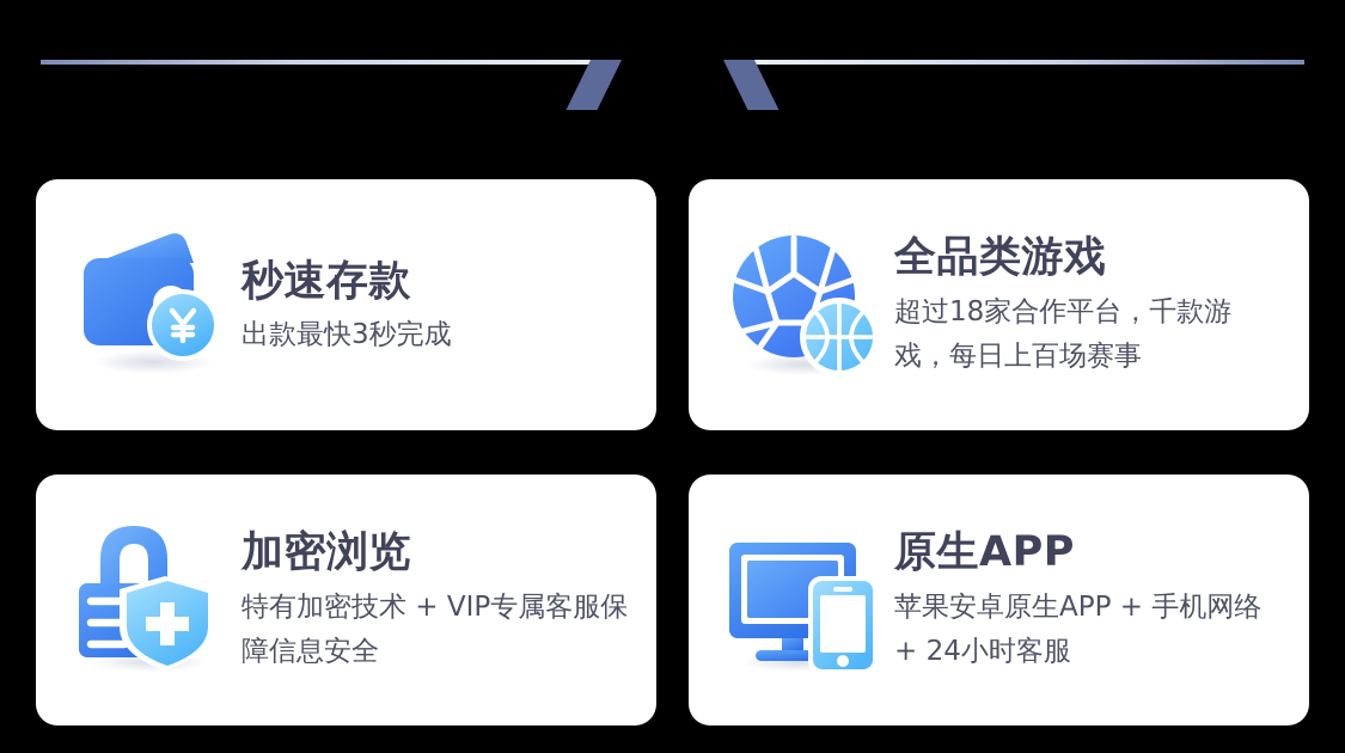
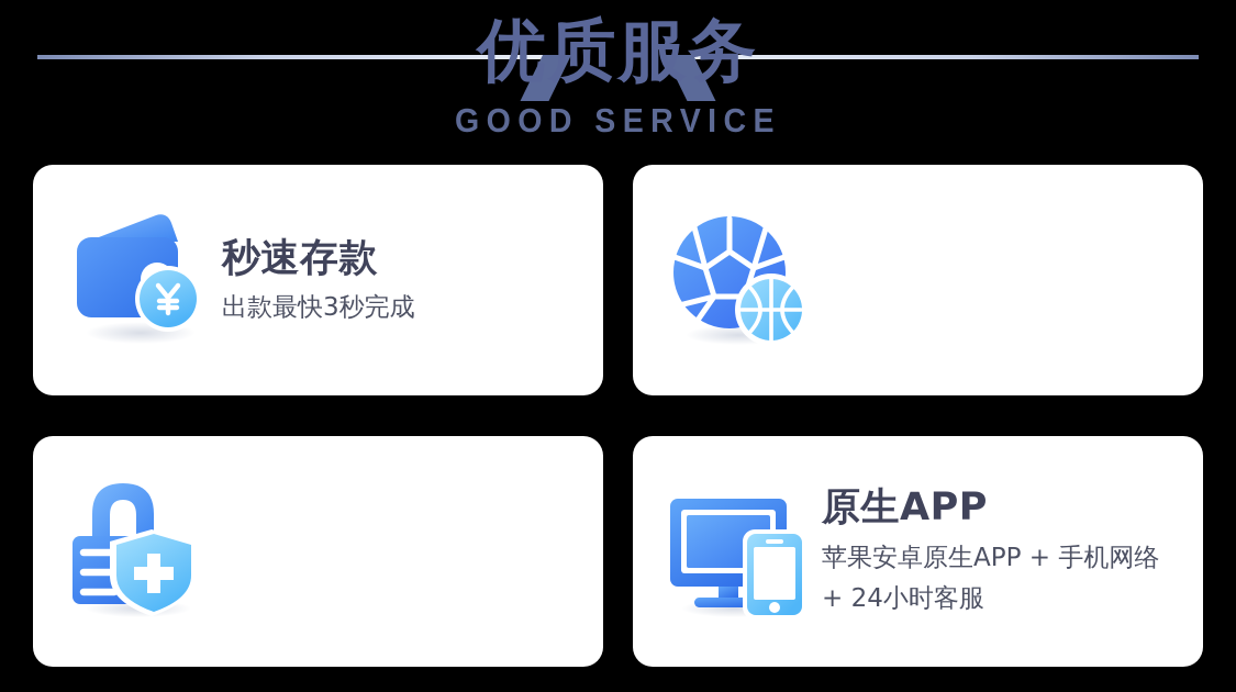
+ 优质服务
+ GOOD SERVICE
  秒速存款
  出款最快3秒完成
- 全品类游戏
- 超过18家合作平台，千款游戏，每日上百场赛事
- 加密浏览
- 特有加密技术 + VIP专属客服保障信息安全
  原生APP
  苹果安卓原生APP + 手机网络 + 24小时客服
